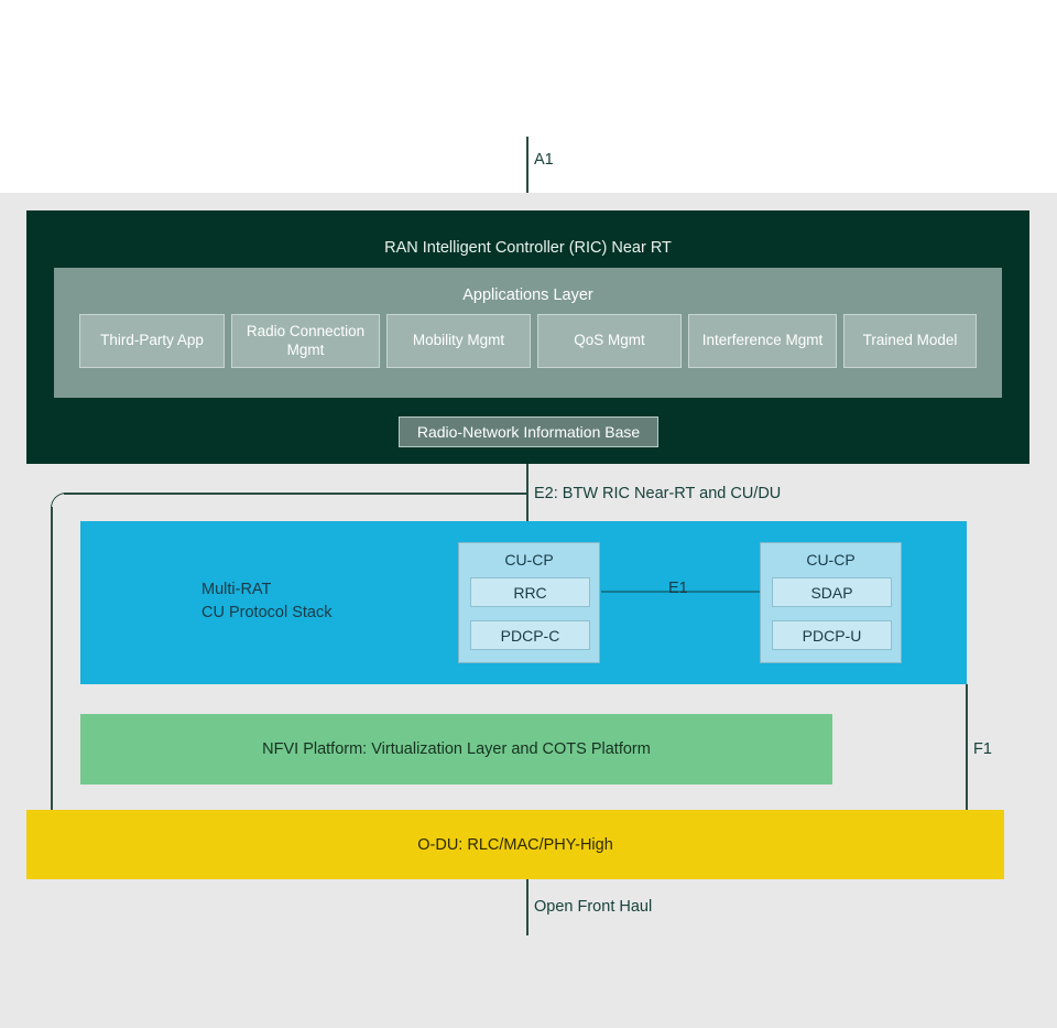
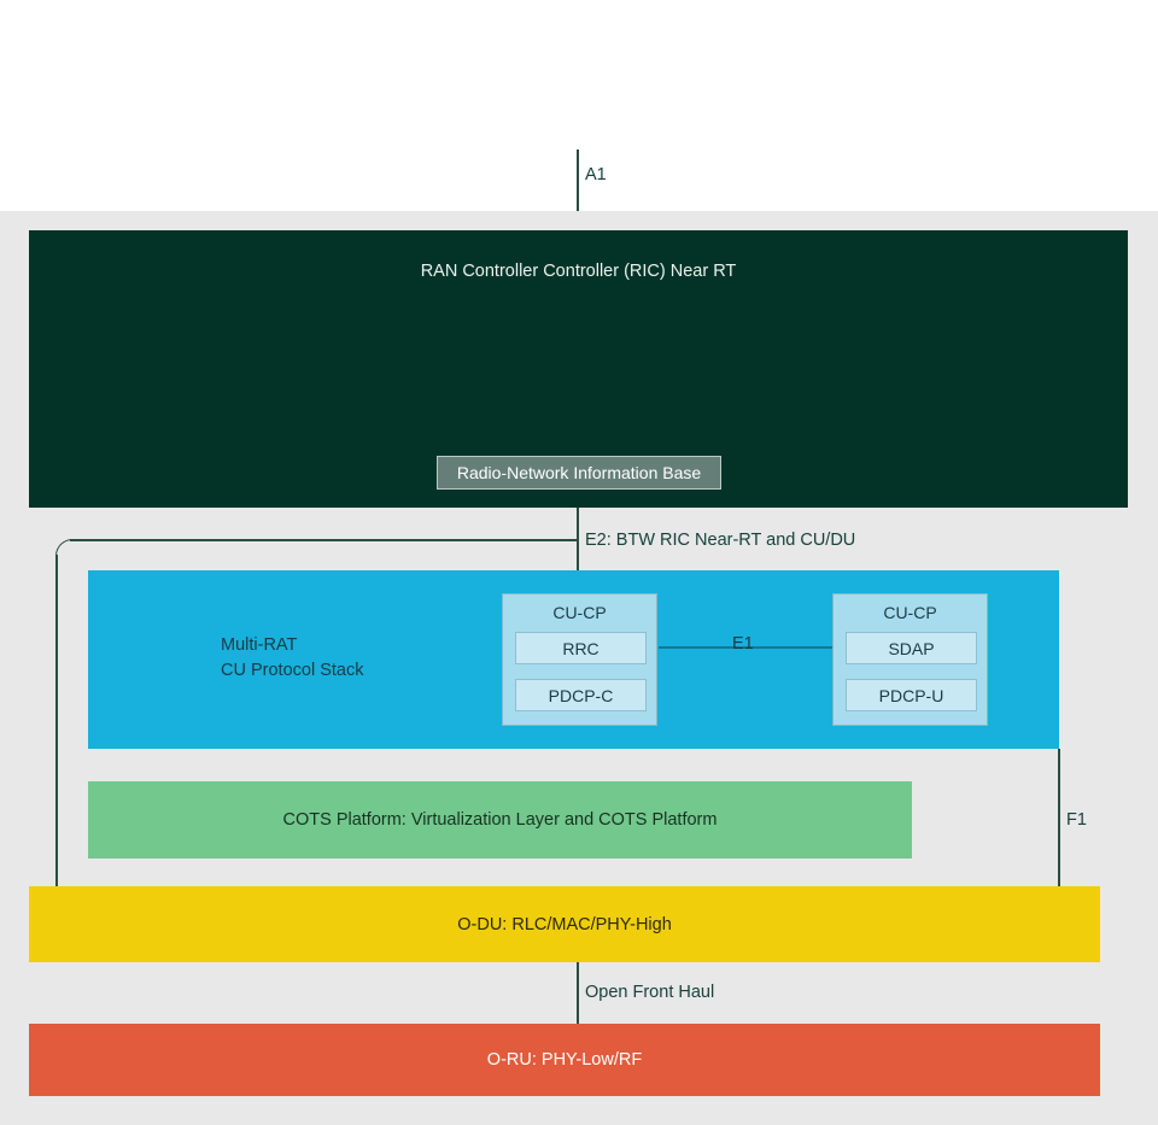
  A1
- RAN Intelligent Controller (RIC) Near RT
+ RAN Controller Controller (RIC) Near RT
- Applications Layer
- Third-Party App
- Radio Connection Mgmt
- Mobility Mgmt
- QoS Mgmt
- Interference Mgmt
- Trained Model
  Radio-Network Information Base
  E2: BTW RIC Near-RT and CU/DU
  Multi-RAT
  CU Protocol Stack
  E1
  CU-CP
  RRC
  PDCP-C
  CU-CP
  SDAP
  PDCP-U
  F1
- NFVI Platform: Virtualization Layer and COTS Platform
+ COTS Platform: Virtualization Layer and COTS Platform
  O-DU: RLC/MAC/PHY-High
  Open Front Haul
+ O-RU: PHY-Low/RF
